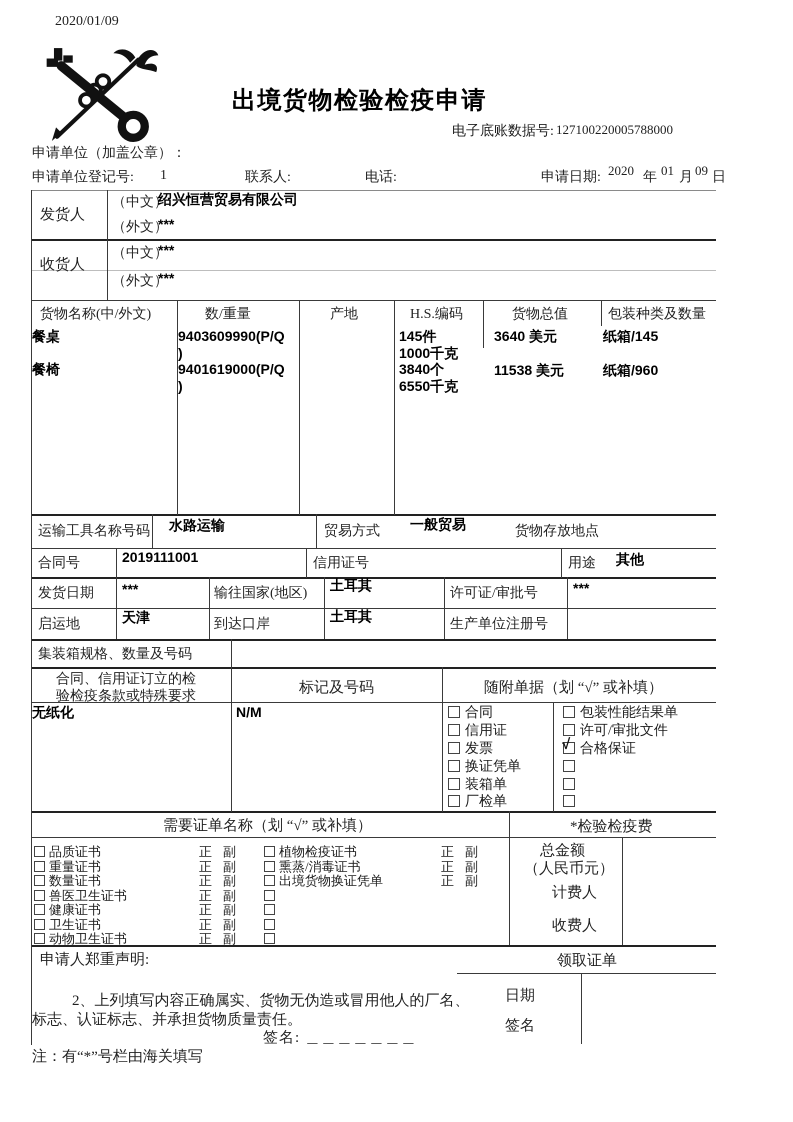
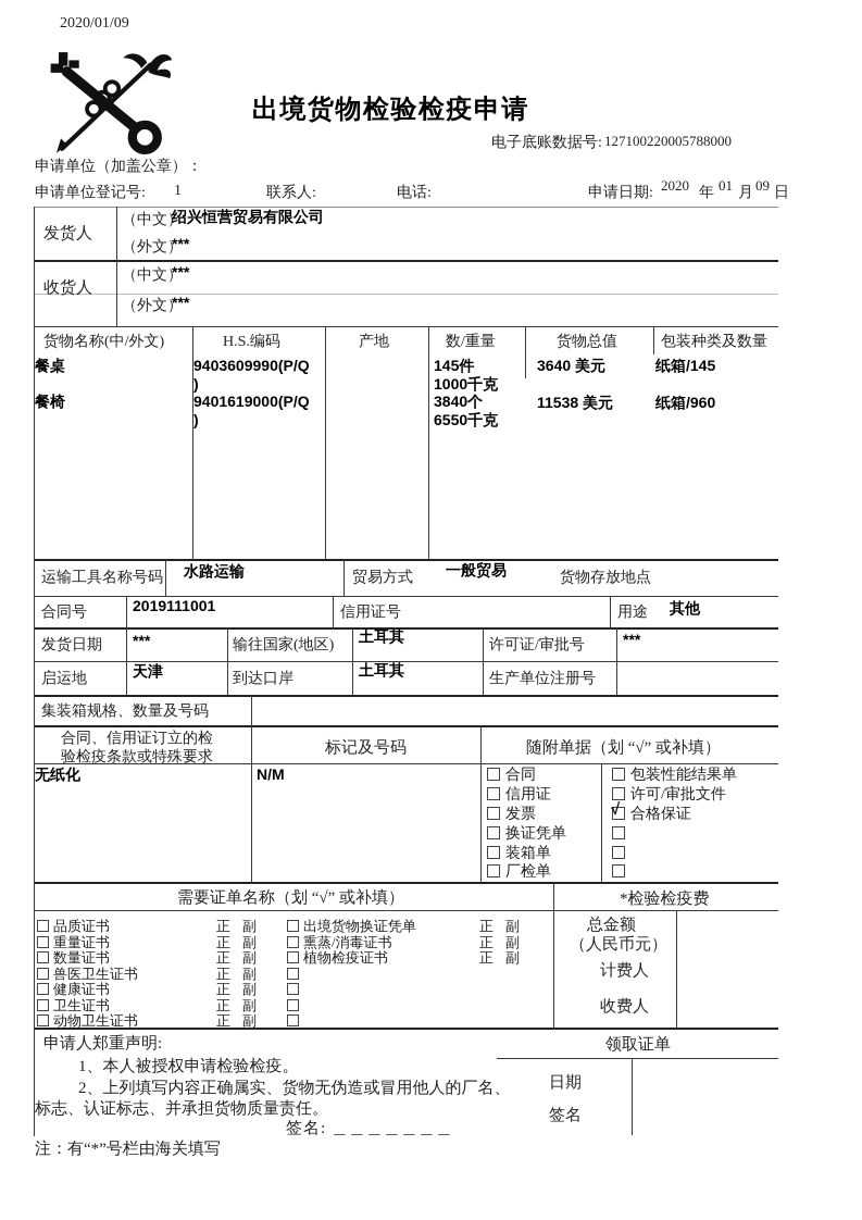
  2020/01/09
  出境货物检验检疫申请
  电子底账数据号:
  127100220005788000
  申请单位（加盖公章）：
  申请单位登记号:
  1
  联系人:
  电话:
  申请日期:
  2020
  年
  01
  月
  09
  日
  发货人
  （中文）
  绍兴恒营贸易有限公司
  （外文）
  ***
  收货人
  （中文）
  ***
  （外文）
  ***
  货物名称(中/外文)
- 数/重量
+ H.S.编码
  产地
- H.S.编码
+ 数/重量
  货物总值
  包装种类及数量
  餐桌
  9403609990(P/Q
  )
  145件
  1000千克
  3640 美元
  纸箱/145
  餐椅
  9401619000(P/Q
  )
  3840个
  6550千克
  11538 美元
  纸箱/960
  运输工具名称号码
  水路运输
  贸易方式
  一般贸易
  货物存放地点
  合同号
  2019111001
  信用证号
  用途
  其他
  发货日期
  ***
  输往国家(地区)
  土耳其
  许可证/审批号
  ***
  启运地
  天津
  到达口岸
  土耳其
  生产单位注册号
  集装箱规格、数量及号码
  合同、信用证订立的检
  验检疫条款或特殊要求
  标记及号码
  随附单据（划 “√” 或补填）
  无纸化
  N/M
  合同
  信用证
  发票
  换证凭单
  装箱单
  厂检单
  包装性能结果单
  许可/审批文件
  √
  合格保证
  需要证单名称（划 “√” 或补填）
  *检验检疫费
  品质证书 正 副
  重量证书 正 副
  数量证书 正 副
  兽医卫生证书 正 副
  健康证书 正 副
  卫生证书 正 副
  动物卫生证书 正 副
- 植物检疫证书 正 副
+ 出境货物换证凭单 正 副
  熏蒸/消毒证书 正 副
- 出境货物换证凭单 正 副
+ 植物检疫证书 正 副
  总金额
  （人民币元）
  计费人
  收费人
  申请人郑重声明:
+ 1、本人被授权申请检验检疫。
  2、上列填写内容正确属实、货物无伪造或冒用他人的厂名、
  标志、认证标志、并承担货物质量责任。
  签名: ＿＿＿＿＿＿＿
  领取证单
  日期
  签名
  注：有“*”号栏由海关填写
